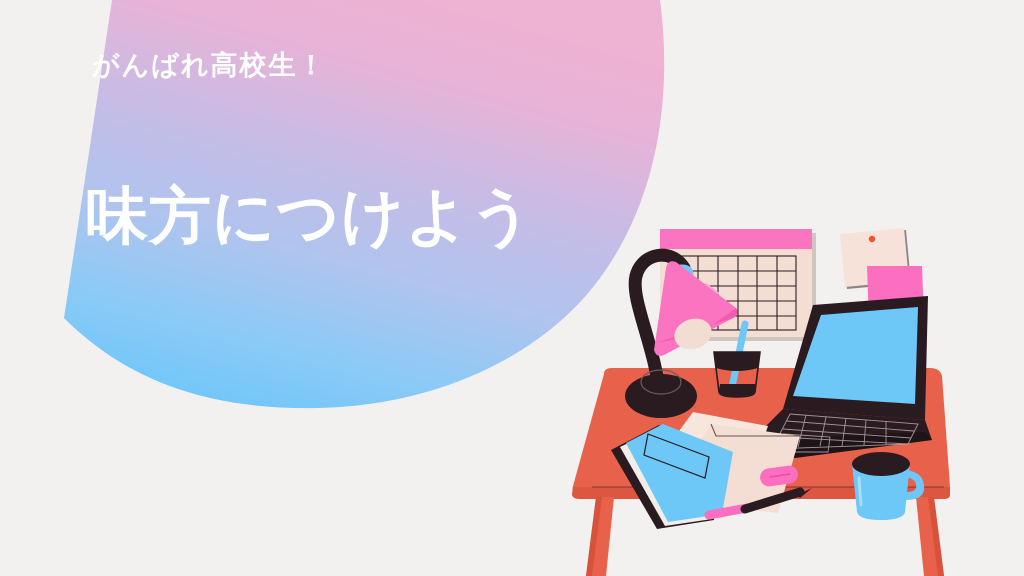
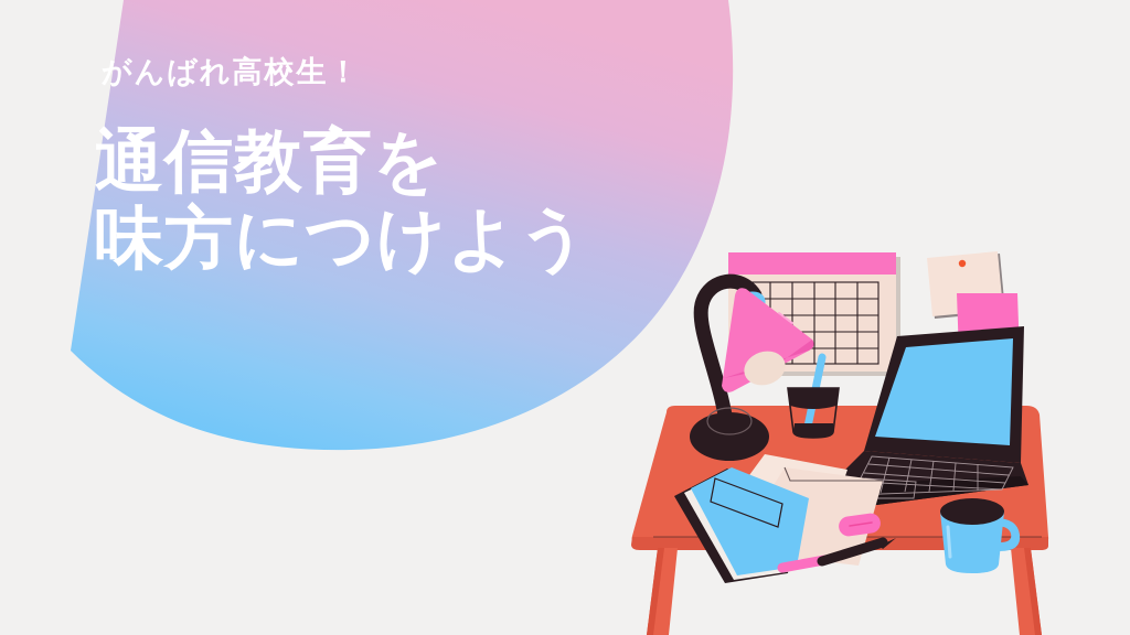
  がんばれ高校生！
+ 通信教育を
  味方につけよう
